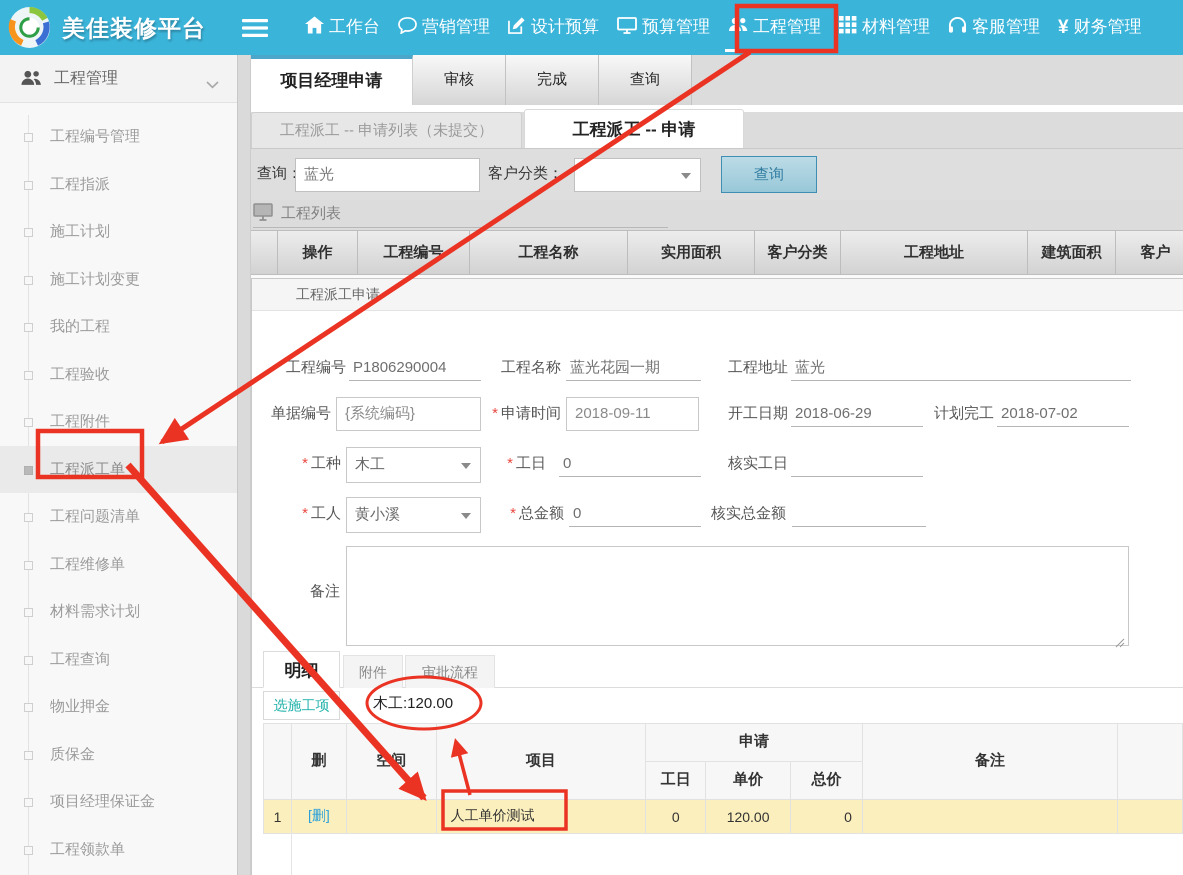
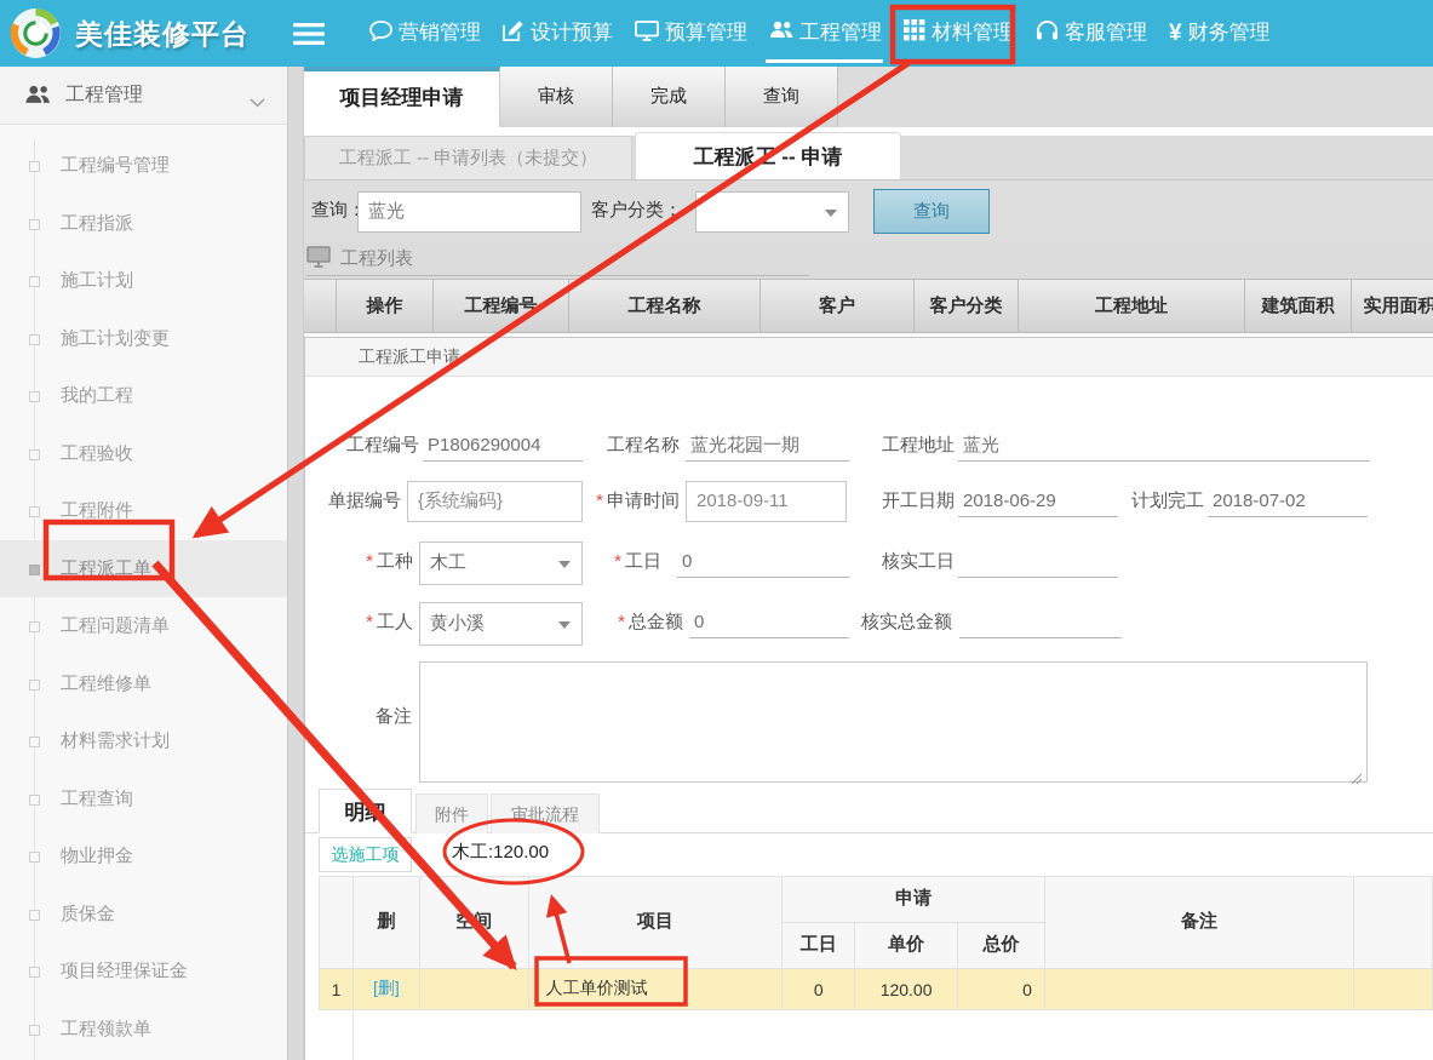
  美佳装修平台
- 工作台
  营销管理
  设计预算
  预算管理
  工程管理
  材料管理
  客服管理
  ¥
  财务管理
  工程管理
  工程编号管理
  工程指派
  施工计划
  施工计划变更
  我的工程
  工程验收
  工程附件
  工程派工单
  工程问题清单
  工程维修单
  材料需求计划
  工程查询
  物业押金
  质保金
  项目经理保证金
  工程领款单
  项目经理申请
  审核
  完成
  查询
  工程派工 -- 申请列表（未提交）
  工程派 -- 申请
  蓝光
  客户分类：
  查询
  工程列表
  操作
  工程编号
  工程名称
- 实用面积
+ 客户
  客户分类
  工程地址
  建筑面积
- 客户
+ 实用面积
  工程派工申请
  工程编号
  P1806290004
  工程名称
  蓝光花园一期
  工程地址
  蓝光
  单据编号
  {系统编码}
  * 申请时间
  2018-09-11
  开工日期
  2018-06-29
  计划完工
  2018-07-02
  * 工种
  木工
  * 工日
  0
  核实工日
  * 工人
  黄小溪
  * 总金额
  0
  核实总金额
  备注
  附件
  审批流程
  选施工项
  木工:120.00
  	删	空间	项目	申请	备注
  工日	单价	总价
  1	[删]		人工单价测试	0	120.00	0
